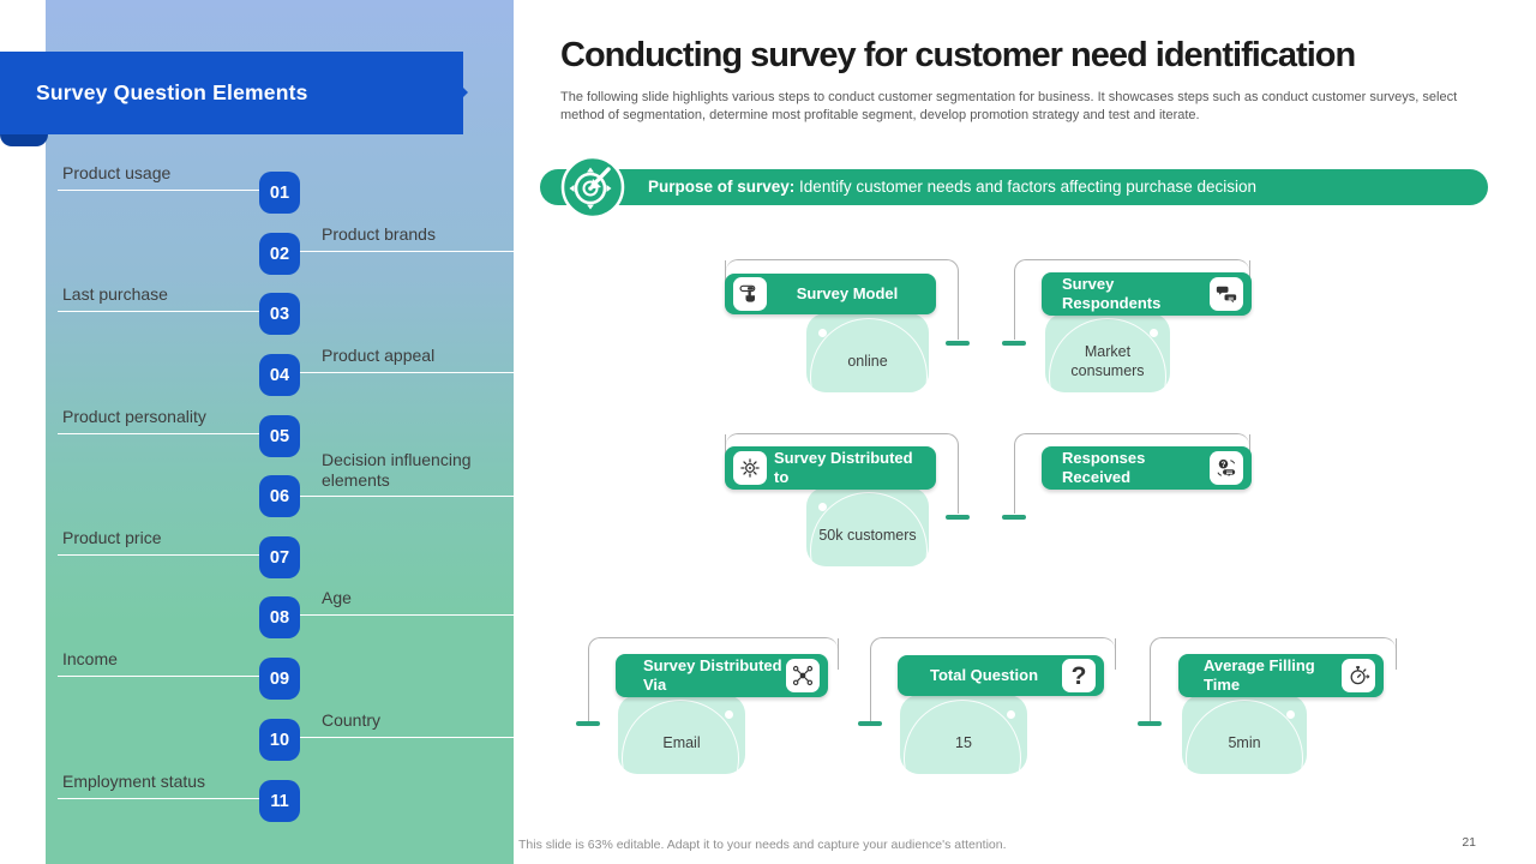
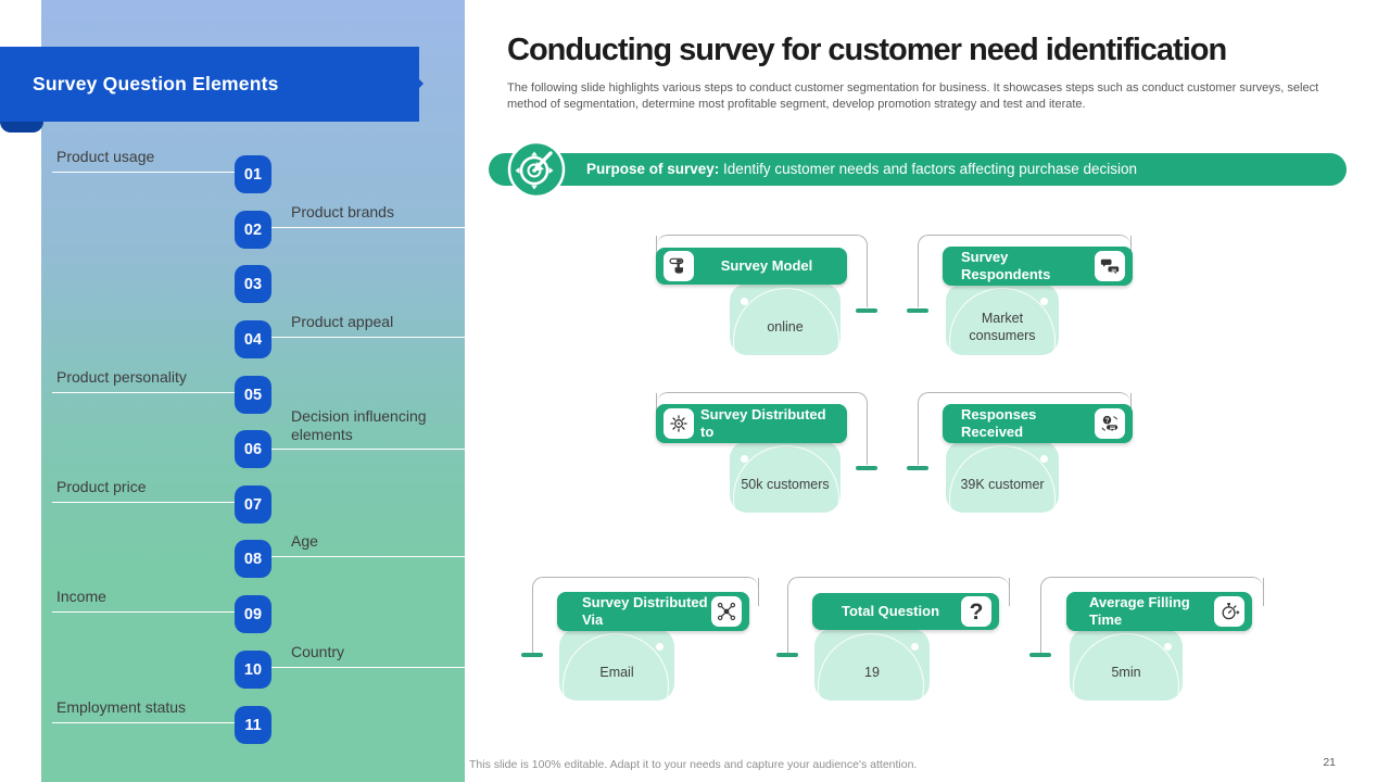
  Survey Question Elements
  Product usage
  01
  Product brands
  02
- Last purchase
  03
  Product appeal
  04
  Product personality
  05
  Decision influencing elements
  06
  Product price
  07
  Age
  08
  Income
  09
  Country
  10
  Employment status
  11
  Conducting survey for customer need identification
  The following slide highlights various steps to conduct customer segmentation for business. It showcases steps such as conduct customer surveys, select method of segmentation, determine most profitable segment, develop promotion strategy and test and iterate.
  Purpose of survey: Identify customer needs and factors affecting purchase decision
  online
  Survey Model
  Market consumers
  Survey Respondents
  50k customers
  Survey Distributed to
+ 39K customer
  Responses Received
  Email
  Survey Distributed Via
- 15
+ 19
  Total Question
  ?
  5min
  Average Filling Time
- This slide is 63% editable. Adapt it to your needs and capture your audience's attention.
+ This slide is 100% editable. Adapt it to your needs and capture your audience's attention.
  21
